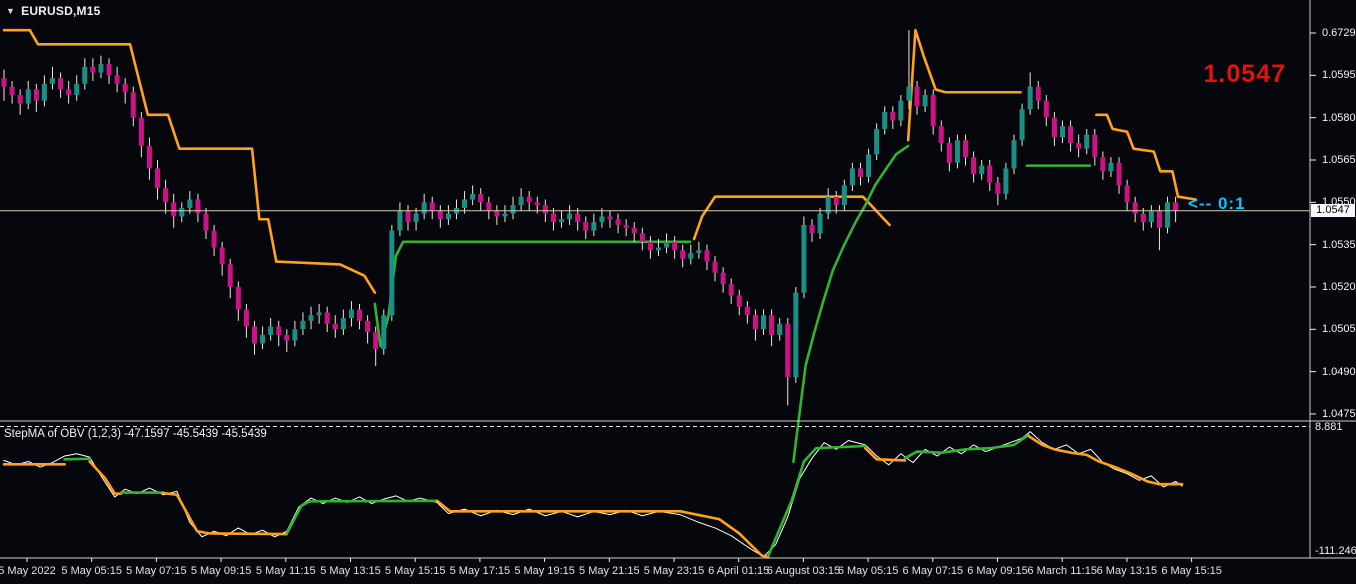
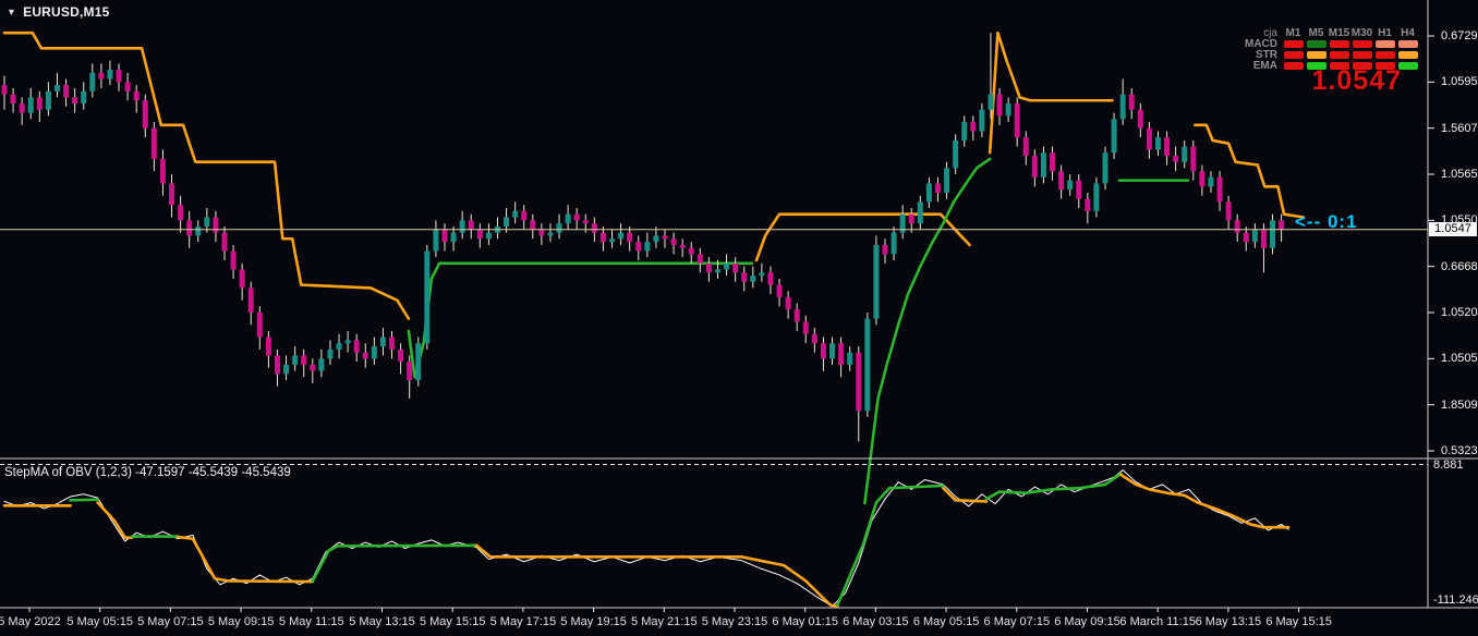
  ▼
  EURUSD,M15
+ cja
+ M1
+ M5
+ M15
+ M30
+ H1
+ H4
+ MACD
+ STR
+ EMA
  1.0547
  <-- 0:1
  StepMA of OBV (1,2,3) -47.1597 -45.5439 -45.5439
  0.6729
  1.0595
- 1.0580
+ 1.5607
  1.0565
  1.0550
- 1.0535
+ 0.6668
  1.0520
  1.0505
- 1.0490
+ 1.8509
- 1.0475
+ 0.5323
  5 May 2022
  5 May 05:15
  5 May 07:15
  5 May 09:15
  5 May 11:15
  5 May 13:15
  5 May 15:15
  5 May 17:15
  5 May 19:15
  5 May 21:15
  5 May 23:15
- 6 April 01:15
+ 6 May 01:15
- 6 August 03:15
+ 6 May 03:15
  6 May 05:15
  6 May 07:15
  6 May 09:15
  6 March 11:15
  6 May 13:15
  6 May 15:15
  1.0547
  8.881
  -111.246
